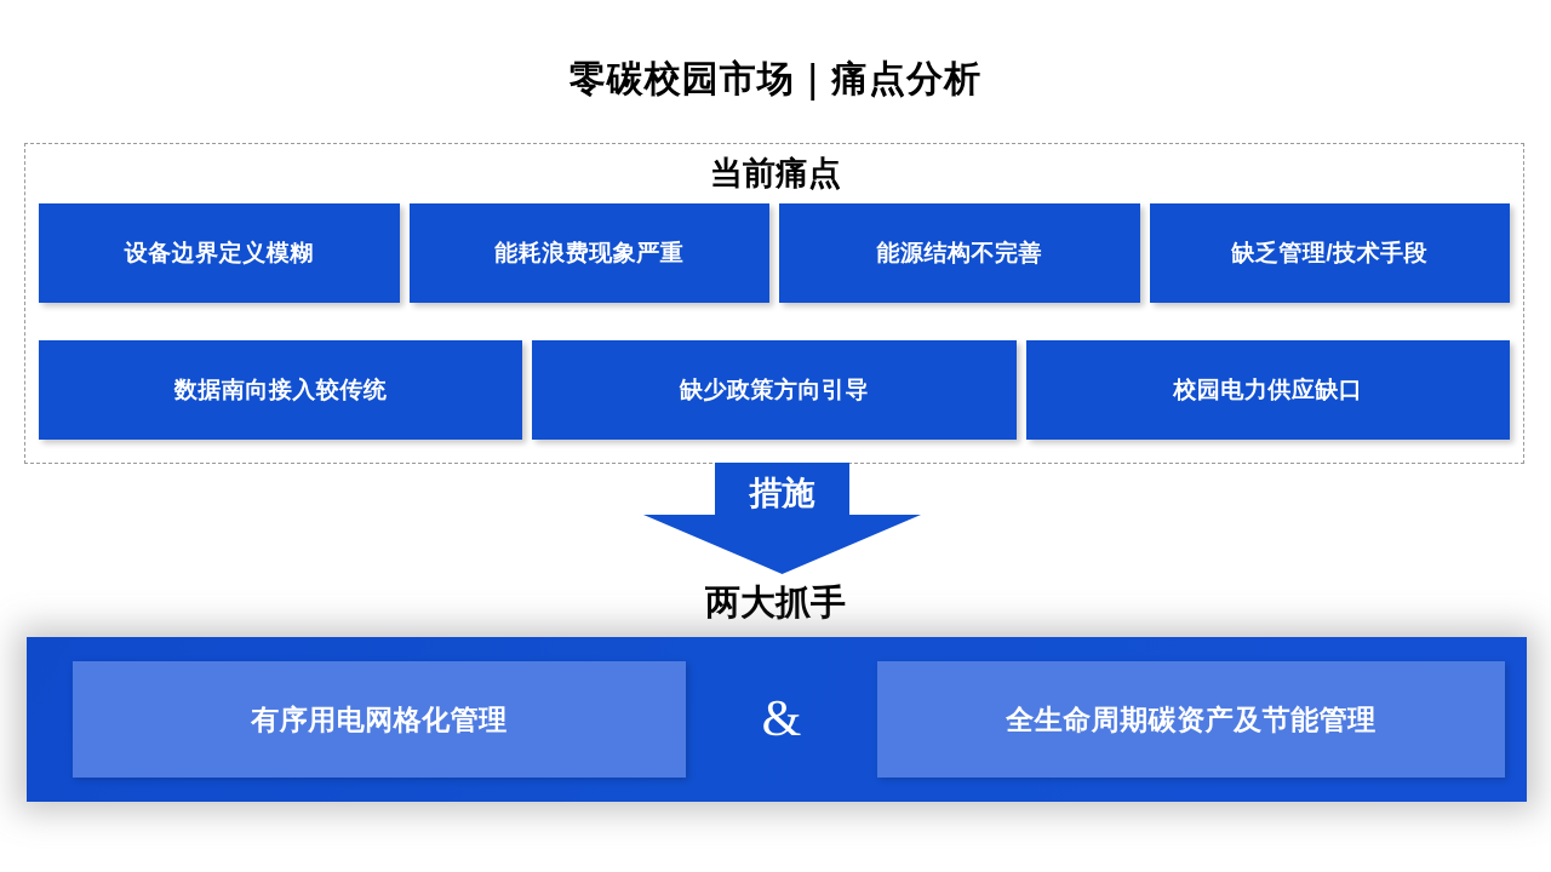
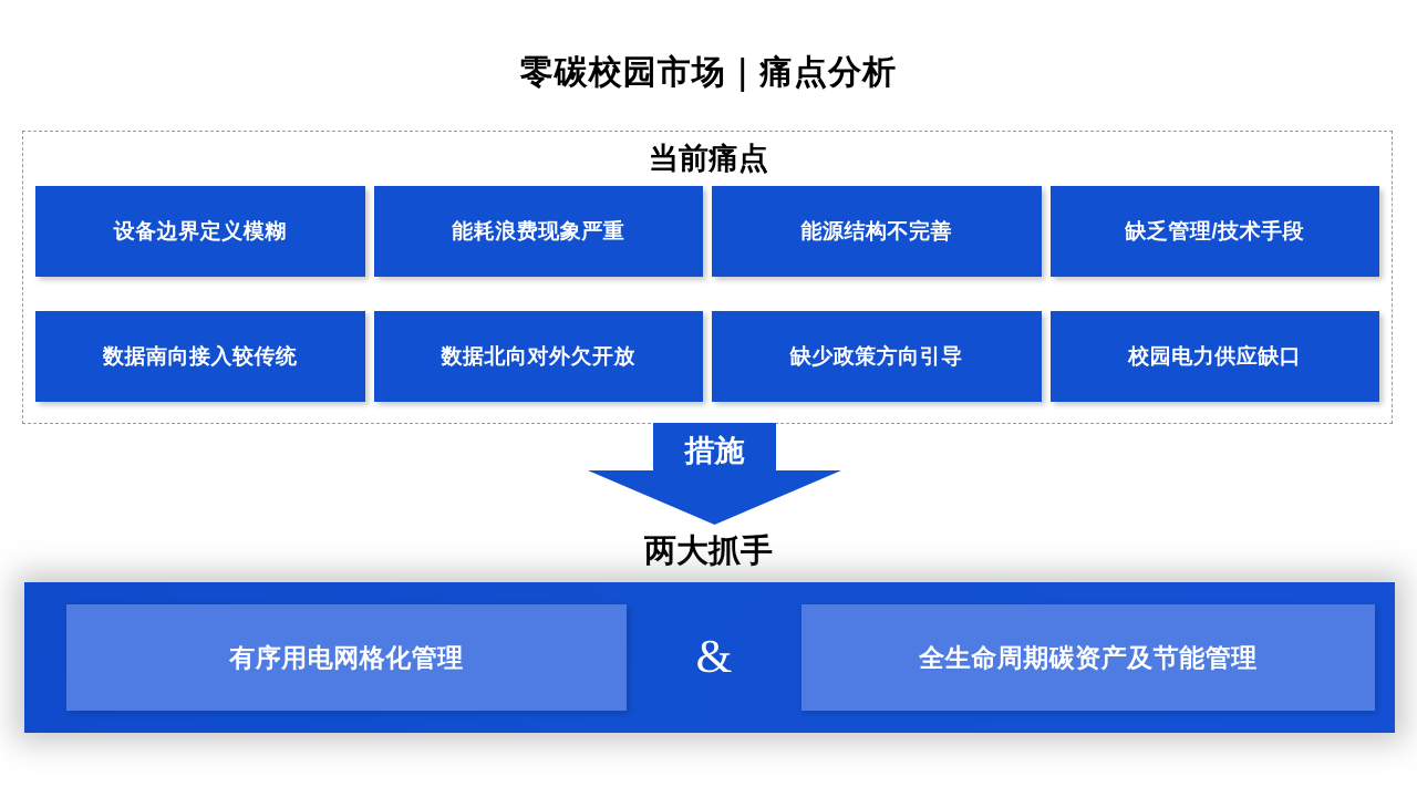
  零碳校园市场｜痛点分析
  当前痛点
  设备边界定义模糊
  能耗浪费现象严重
  能源结构不完善
  缺乏管理/技术手段
  数据南向接入较传统
+ 数据北向对外欠开放
  缺少政策方向引导
  校园电力供应缺口
  措施
  两大抓手
  有序用电网格化管理
  &
  全生命周期碳资产及节能管理
